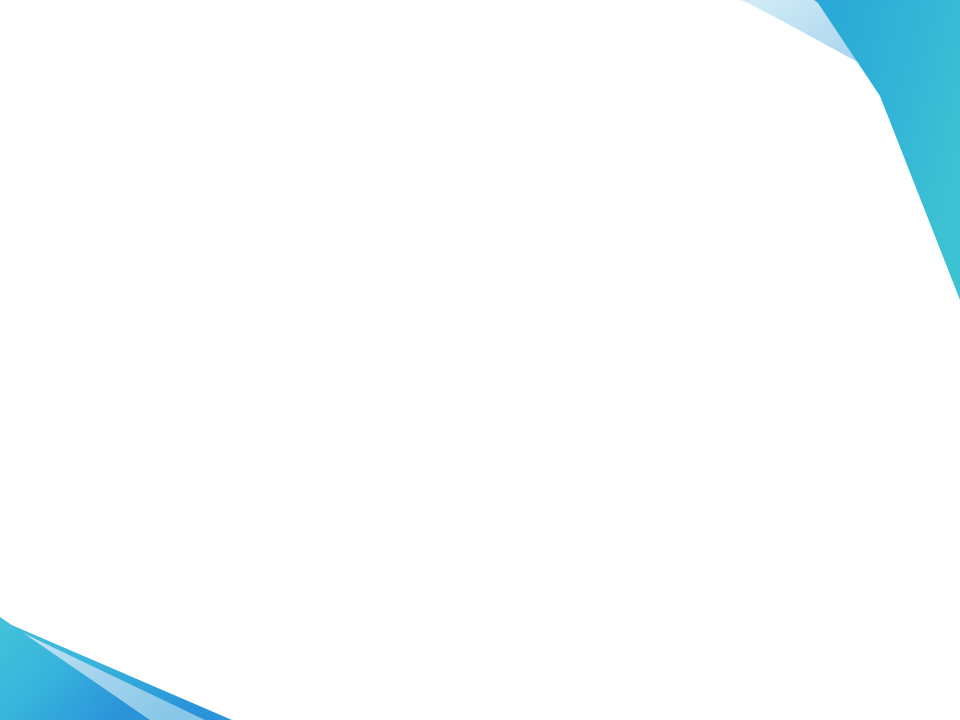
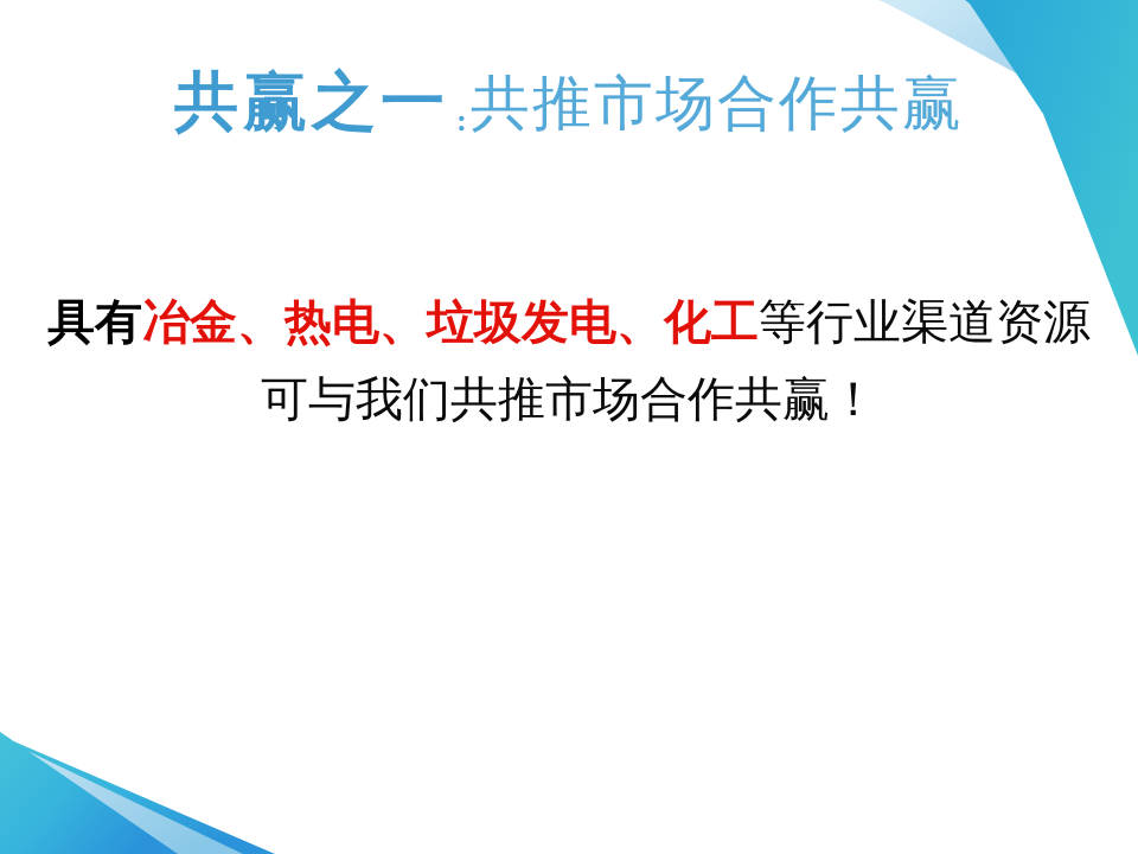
+ 共赢之一 :共推市场合作共赢
+ 具有冶金、热电、垃圾发电、化工等行业渠道资源
+ 可与我们共推市场合作共赢！
